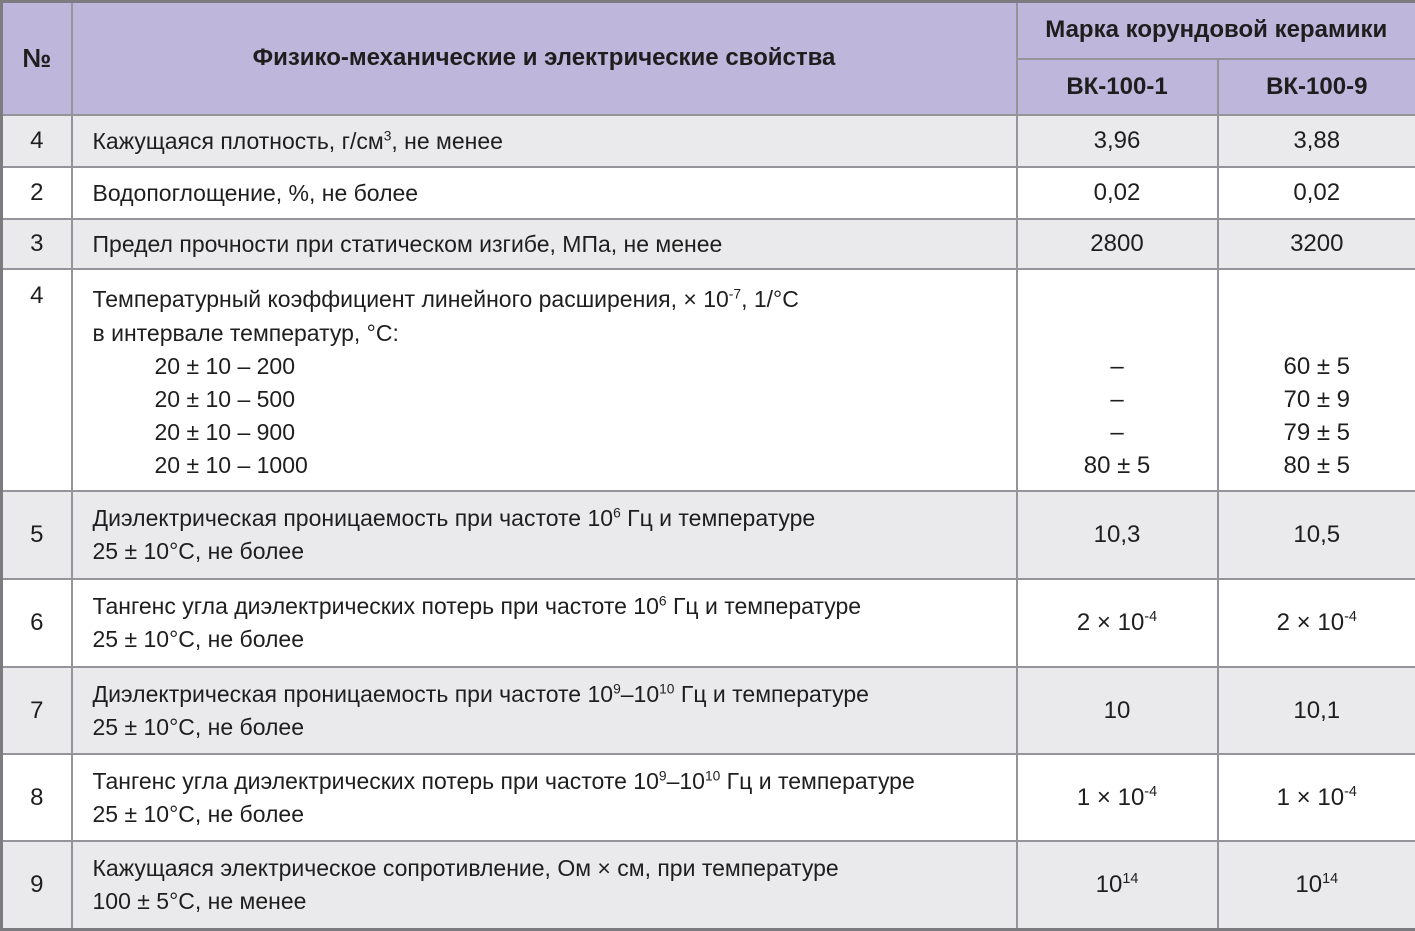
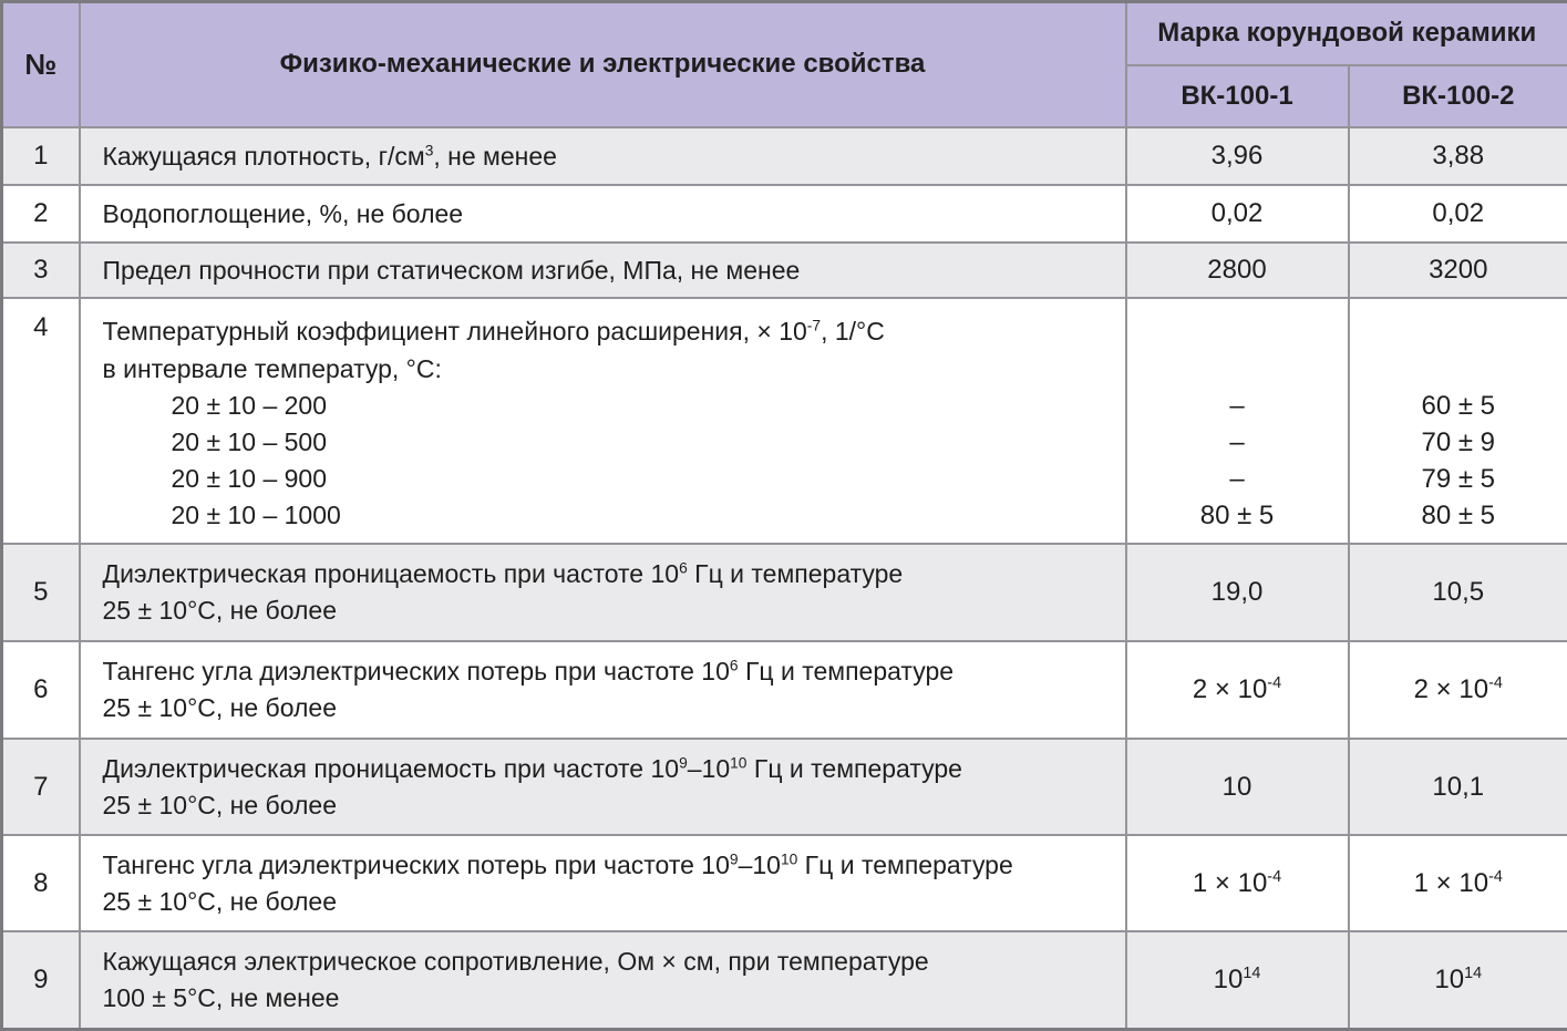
  №	Физико-механические и электрические свойства	Марка корундовой керамики
- ВК-100-1	ВК-100-9
+ ВК-100-1	ВК-100-2
- 4	Кажущаяся плотность, г/см3, не менее	3,96	3,88
+ 1	Кажущаяся плотность, г/см3, не менее	3,96	3,88
  2	Водопоглощение, %, не более	0,02	0,02
  3	Предел прочности при статическом изгибе, МПа, не менее	2800	3200
  4	Температурный коэффициент линейного расширения, × 10-7, 1/°С в интервале температур, °С: 20 ± 10 – 200 20 ± 10 – 500 20 ± 10 – 900 20 ± 10 – 1000	– – – 80 ± 5	60 ± 5 70 ± 9 79 ± 5 80 ± 5
- 5	Диэлектрическая проницаемость при частоте 106 Гц и температуре 25 ± 10°С, не более	10,3	10,5
+ 5	Диэлектрическая проницаемость при частоте 106 Гц и температуре 25 ± 10°С, не более	19,0	10,5
  6	Тангенс угла диэлектрических потерь при частоте 106 Гц и температуре 25 ± 10°С, не более	2 × 10-4	2 × 10-4
  7	Диэлектрическая проницаемость при частоте 109–1010 Гц и температуре 25 ± 10°С, не более	10	10,1
  8	Тангенс угла диэлектрических потерь при частоте 109–1010 Гц и температуре 25 ± 10°С, не более	1 × 10-4	1 × 10-4
  9	Кажущаяся электрическое сопротивление, Ом × см, при температуре 100 ± 5°С, не менее	1014	1014
